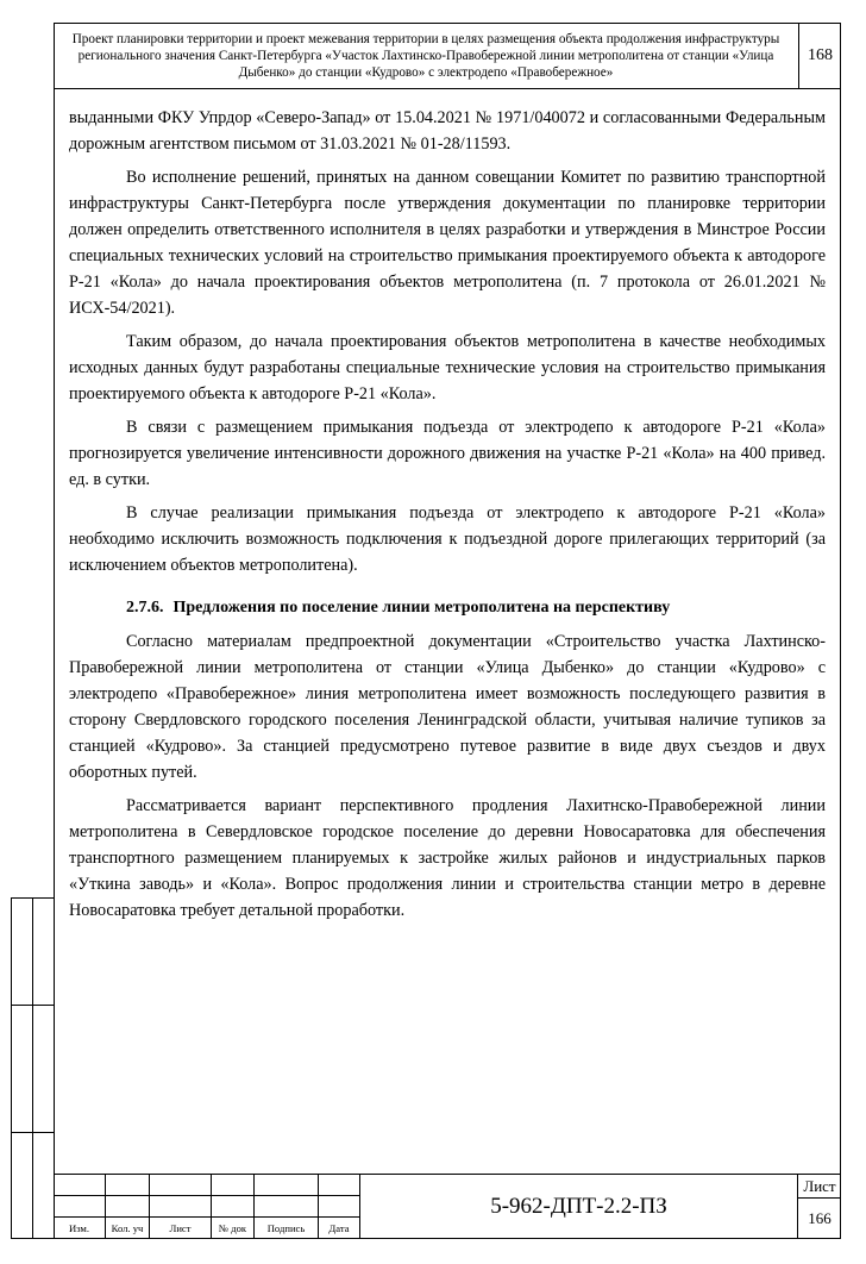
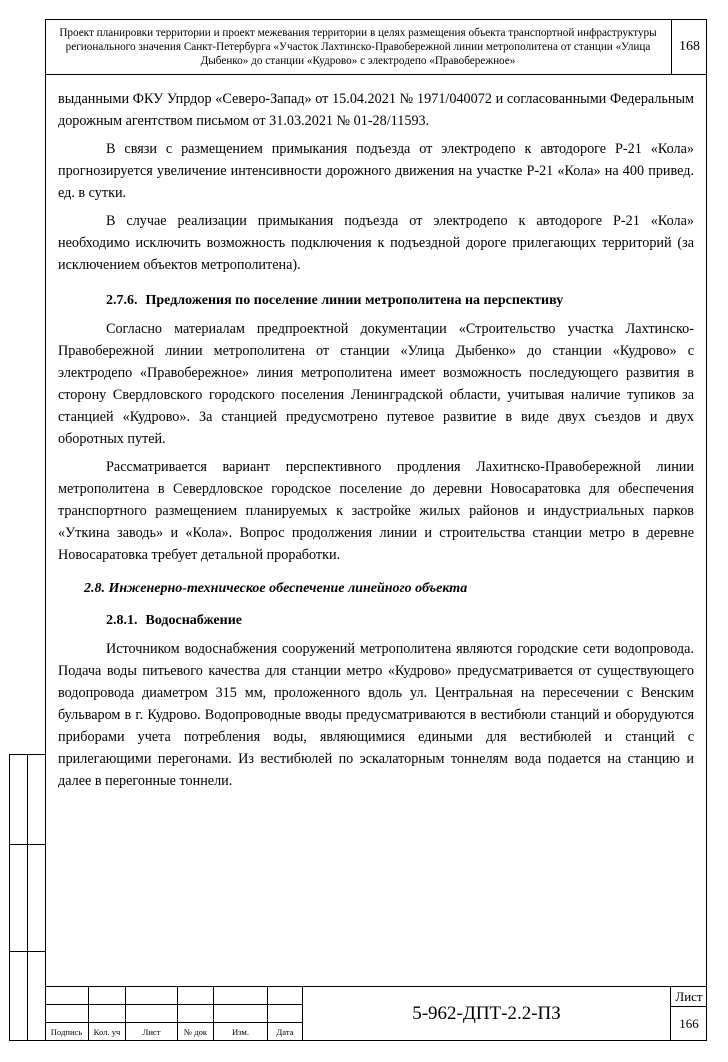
- Проект планировки территории и проект межевания территории в целях размещения объекта продолжения инфраструктуры регионального значения Санкт-Петербурга «Участок Лахтинско-Правобережной линии метрополитена от станции «Улица Дыбенко» до станции «Кудрово» с электродепо «Правобережное»
+ Проект планировки территории и проект межевания территории в целях размещения объекта транспортной инфраструктуры регионального значения Санкт-Петербурга «Участок Лахтинско-Правобережной линии метрополитена от станции «Улица Дыбенко» до станции «Кудрово» с электродепо «Правобережное»
  168
  выданными ФКУ Упрдор «Северо-Запад» от 15.04.2021 № 1971/040072 и согласованными Федеральным дорожным агентством письмом от 31.03.2021 № 01-28/11593.
- Во исполнение решений, принятых на данном совещании Комитет по развитию транспортной инфраструктуры Санкт-Петербурга после утверждения документации по планировке территории должен определить ответственного исполнителя в целях разработки и утверждения в Минстрое России специальных технических условий на строительство примыкания проектируемого объекта к автодороге Р-21 «Кола» до начала проектирования объектов метрополитена (п. 7 протокола от 26.01.2021 № ИСХ-54/2021).
- Таким образом, до начала проектирования объектов метрополитена в качестве необходимых исходных данных будут разработаны специальные технические условия на строительство примыкания проектируемого объекта к автодороге Р-21 «Кола».
  В связи с размещением примыкания подъезда от электродепо к автодороге Р-21 «Кола» прогнозируется увеличение интенсивности дорожного движения на участке Р-21 «Кола» на 400 привед. ед. в сутки.
  В случае реализации примыкания подъезда от электродепо к автодороге Р-21 «Кола» необходимо исключить возможность подключения к подъездной дороге прилегающих территорий (за исключением объектов метрополитена).
  2.7.6. Предложения по поселение линии метрополитена на перспективу
  Согласно материалам предпроектной документации «Строительство участка Лахтинско-Правобережной линии метрополитена от станции «Улица Дыбенко» до станции «Кудрово» с электродепо «Правобережное» линия метрополитена имеет возможность последующего развития в сторону Свердловского городского поселения Ленинградской области, учитывая наличие тупиков за станцией «Кудрово». За станцией предусмотрено путевое развитие в виде двух съездов и двух оборотных путей.
  Рассматривается вариант перспективного продления Лахитнско-Правобережной линии метрополитена в Севердловское городское поселение до деревни Новосаратовка для обеспечения транспортного размещением планируемых к застройке жилых районов и индустриальных парков «Уткина заводь» и «Кола». Вопрос продолжения линии и строительства станции метро в деревне Новосаратовка требует детальной проработки.
+ 2.8. Инженерно-техническое обеспечение линейного объекта
+ 2.8.1. Водоснабжение
+ Источником водоснабжения сооружений метрополитена являются городские сети водопровода. Подача воды питьевого качества для станции метро «Кудрово» предусматривается от существующего водопровода диаметром 315 мм, проложенного вдоль ул. Центральная на пересечении с Венским бульваром в г. Кудрово. Водопроводные вводы предусматриваются в вестибюли станций и оборудуются приборами учета потребления воды, являющимися едиными для вестибюлей и станций с прилегающими перегонами. Из вестибюлей по эскалаторным тоннелям вода подается на станцию и далее в перегонные тоннели.
- Изм.
+ Подпись
  Кол. уч
  Лист
  № док
- Подпись
+ Изм.
  Дата
  5-962-ДПТ-2.2-ПЗ
  Лист
  166
